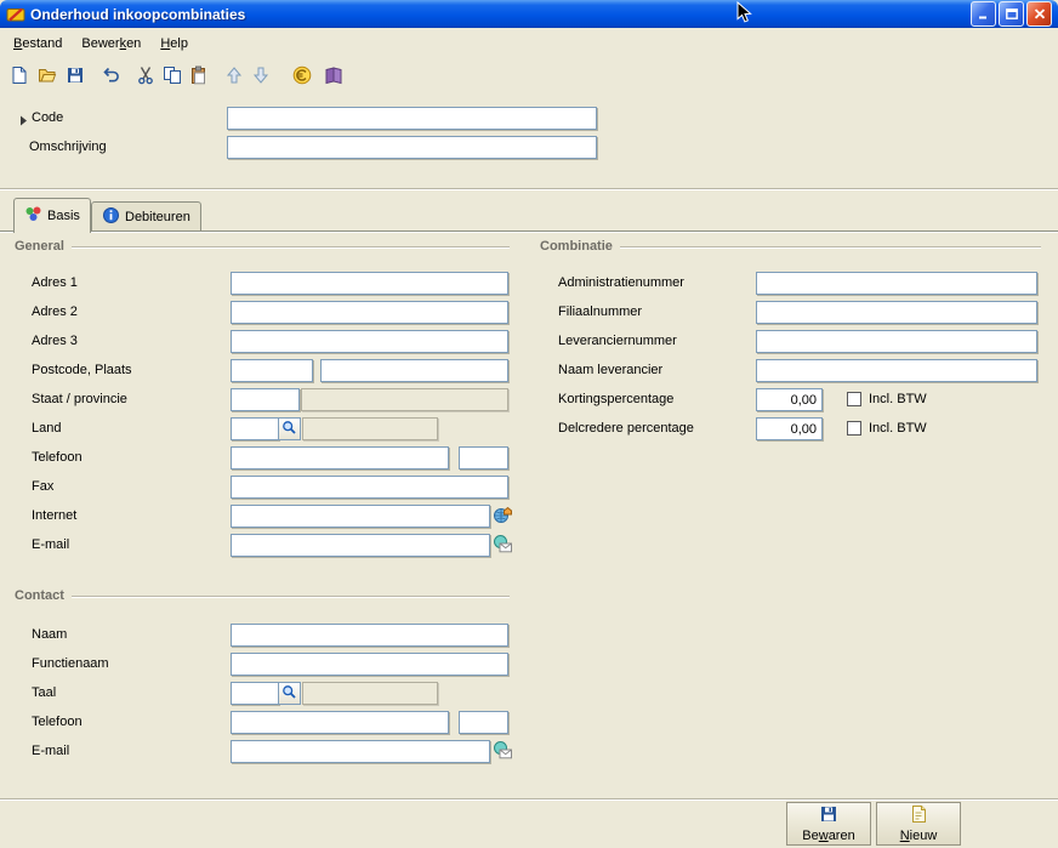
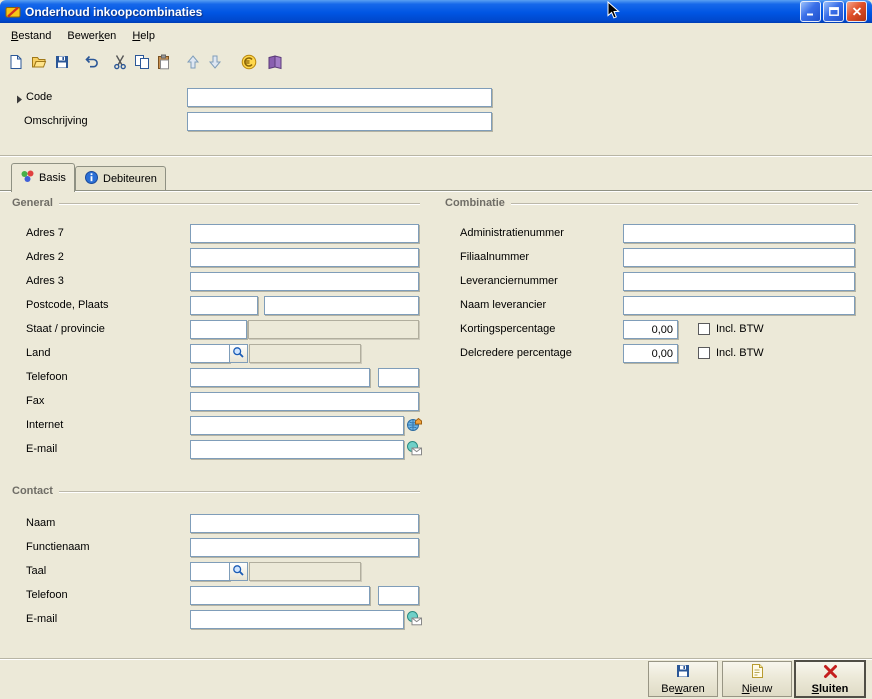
  Onderhoud inkoopcombinaties
  Bestand
  Bewerken
  Help
  Code
  Omschrijving
  Basis
  Debiteuren
  General
- Adres 1
+ Adres 7
  Adres 2
  Adres 3
  Postcode, Plaats
  Staat / provincie
  Land
  Telefoon
  Fax
  Internet
  E-mail
  Contact
  Naam
  Functienaam
  Taal
  Telefoon
  E-mail
  Combinatie
  Administratienummer
  Filiaalnummer
  Leveranciernummer
  Naam leverancier
  Kortingspercentage
  0,00
  Incl. BTW
  Delcredere percentage
  0,00
  Incl. BTW
  Bewaren
  Nieuw
+ Sluiten
